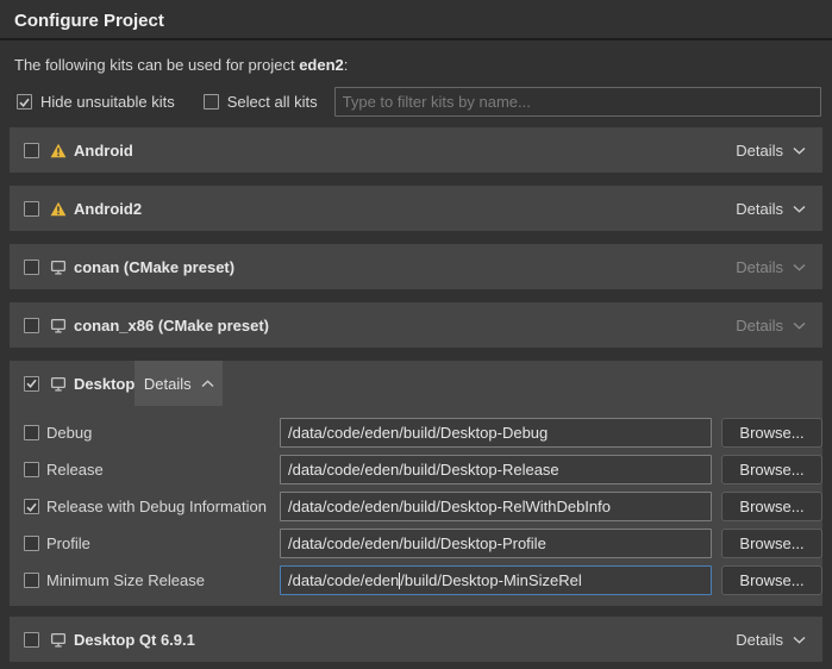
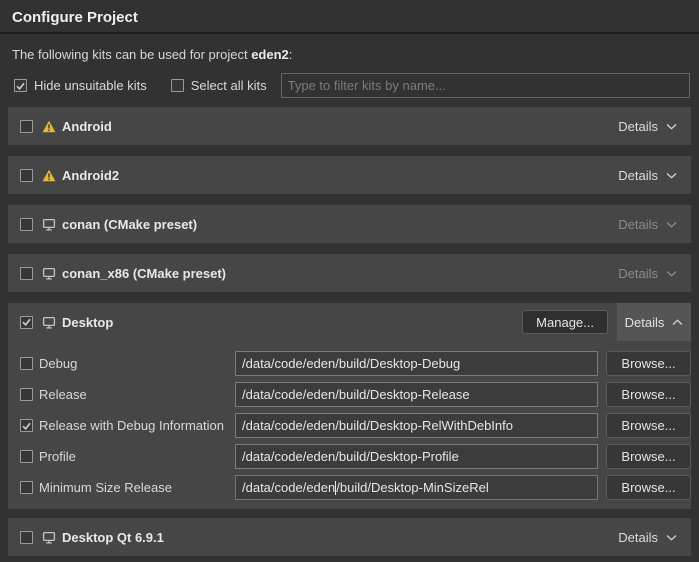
  Configure Project
  The following kits can be used for project eden2:
  Hide unsuitable kits
  Select all kits
  Type to filter kits by name...
  Android
  Details
  Android2
  Details
  conan (CMake preset)
  Details
  conan_x86 (CMake preset)
  Details
  Desktop
+ Manage...
  Details
  Debug
  /data/code/eden/build/Desktop-Debug
  Browse...
  Release
  /data/code/eden/build/Desktop-Release
  Browse...
  Release with Debug Information
  /data/code/eden/build/Desktop-RelWithDebInfo
  Browse...
  Profile
  /data/code/eden/build/Desktop-Profile
  Browse...
  Minimum Size Release
  /data/code/eden
  /build/Desktop-MinSizeRel
  Browse...
  Desktop Qt 6.9.1
  Details
